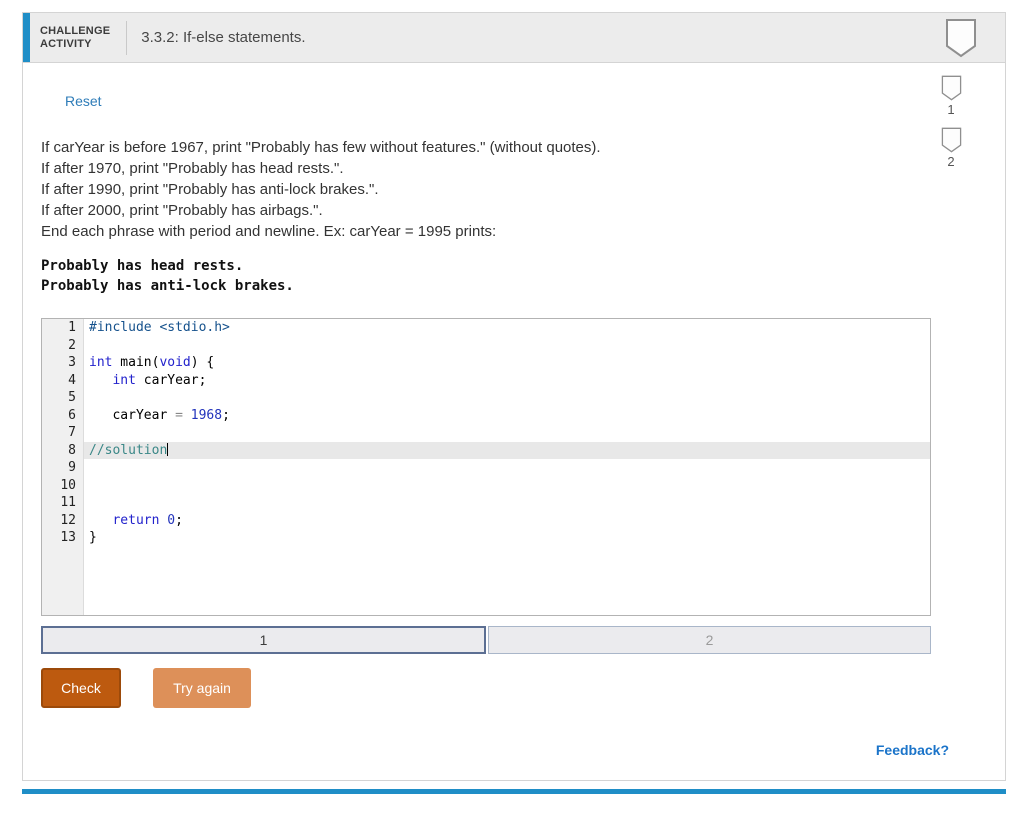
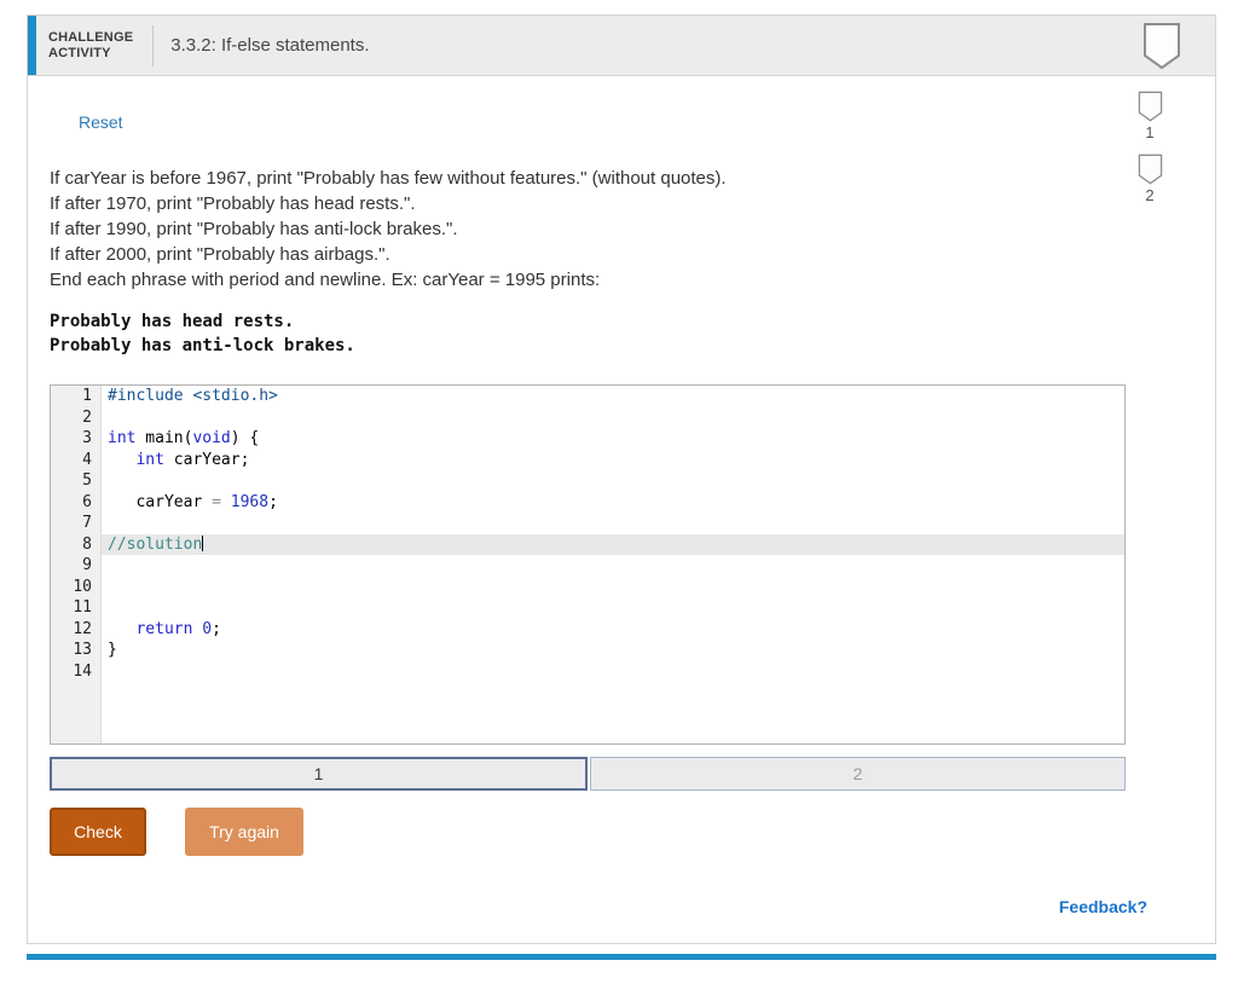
  CHALLENGE
  ACTIVITY
  3.3.2: If-else statements.
  Reset
  1
  2
  If carYear is before 1967, print "Probably has few without features." (without quotes).
  If after 1970, print "Probably has head rests.".
  If after 1990, print "Probably has anti-lock brakes.".
  If after 2000, print "Probably has airbags.".
  End each phrase with period and newline. Ex: carYear = 1995 prints:
  Probably has head rests.
  Probably has anti-lock brakes.
  1
  #include <stdio.h>
  2
  3
  int main(void) {
  4
  int carYear;
  5
  6
  carYear = 1968;
  7
  8
  //solution
  9
  10
  11
  12
  return 0;
  13
  }
+ 14
  1
  2
  Check
  Try again
  Feedback?
